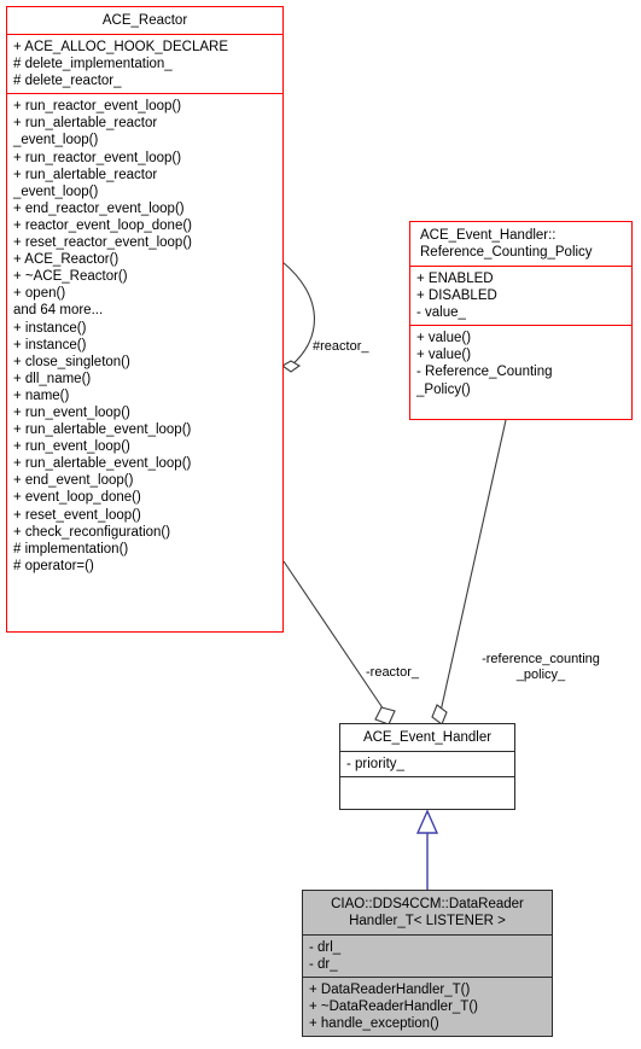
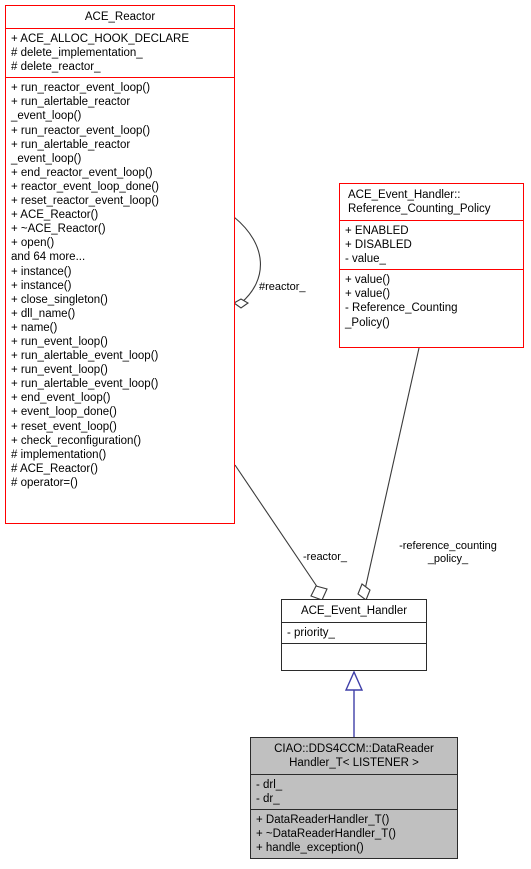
  #reactor_
  -reactor_
  -reference_counting
  _policy_
  ACE_Reactor
  + ACE_ALLOC_HOOK_DECLARE
  # delete_implementation_
  # delete_reactor_
  + run_reactor_event_loop()
  + run_alertable_reactor
  _event_loop()
  + run_reactor_event_loop()
  + run_alertable_reactor
  _event_loop()
  + end_reactor_event_loop()
  + reactor_event_loop_done()
  + reset_reactor_event_loop()
  + ACE_Reactor()
  + ~ACE_Reactor()
  + open()
  and 64 more...
  + instance()
  + instance()
  + close_singleton()
  + dll_name()
  + name()
  + run_event_loop()
  + run_alertable_event_loop()
  + run_event_loop()
  + run_alertable_event_loop()
  + end_event_loop()
  + event_loop_done()
  + reset_event_loop()
  + check_reconfiguration()
  # implementation()
+ # ACE_Reactor()
  # operator=()
  ACE_Event_Handler::
  Reference_Counting_Policy
  + ENABLED
  + DISABLED
  - value_
  + value()
  + value()
  - Reference_Counting
  _Policy()
  ACE_Event_Handler
  - priority_
  CIAO::DDS4CCM::DataReader
  Handler_T< LISTENER >
  - drl_
  - dr_
  + DataReaderHandler_T()
  + ~DataReaderHandler_T()
  + handle_exception()
